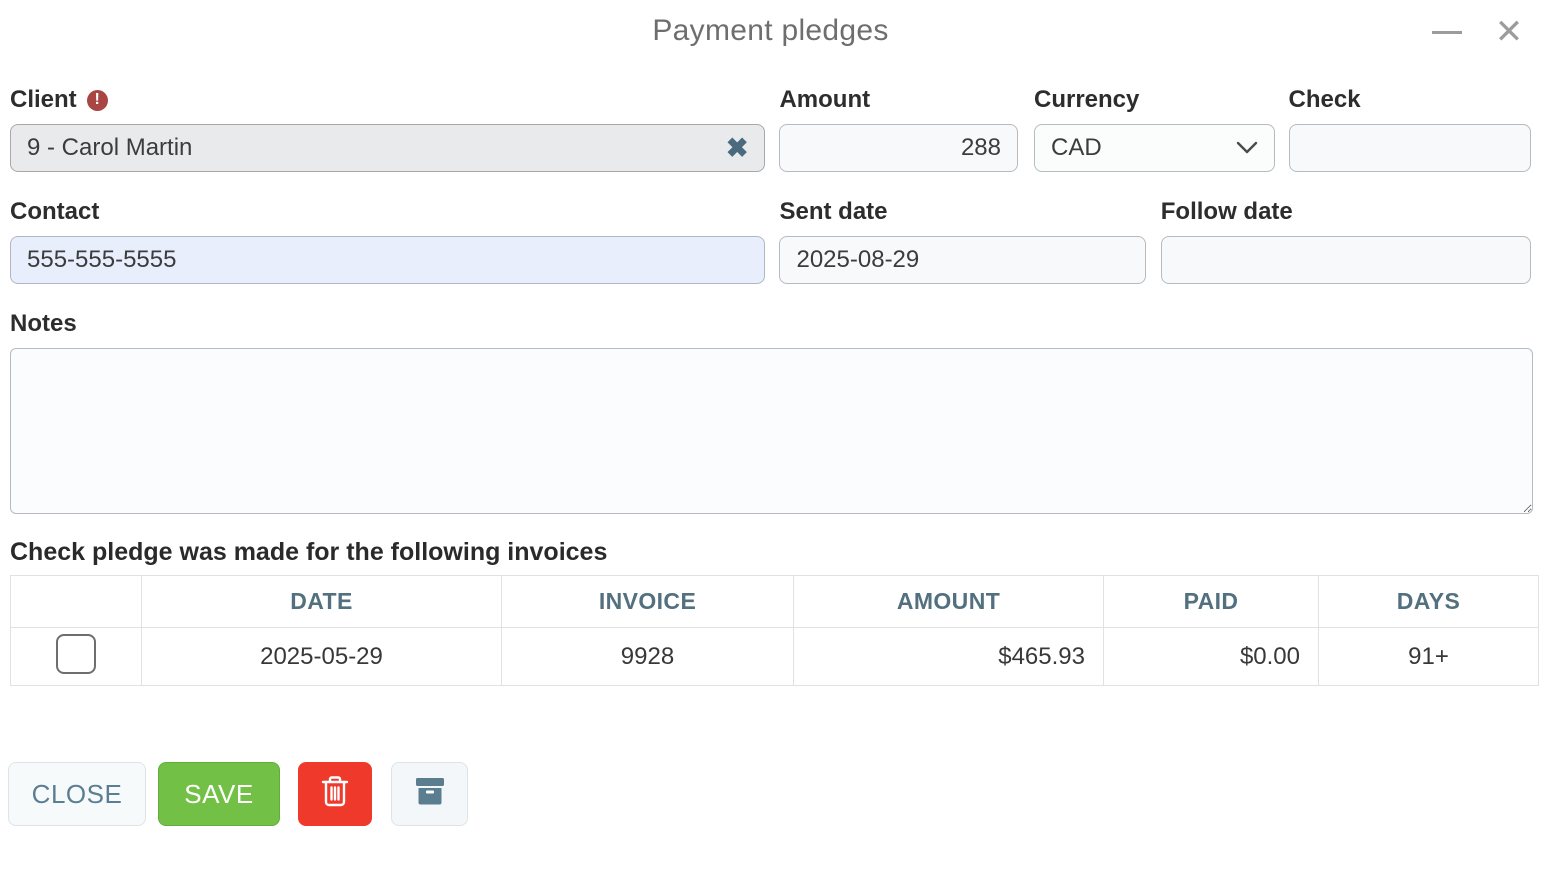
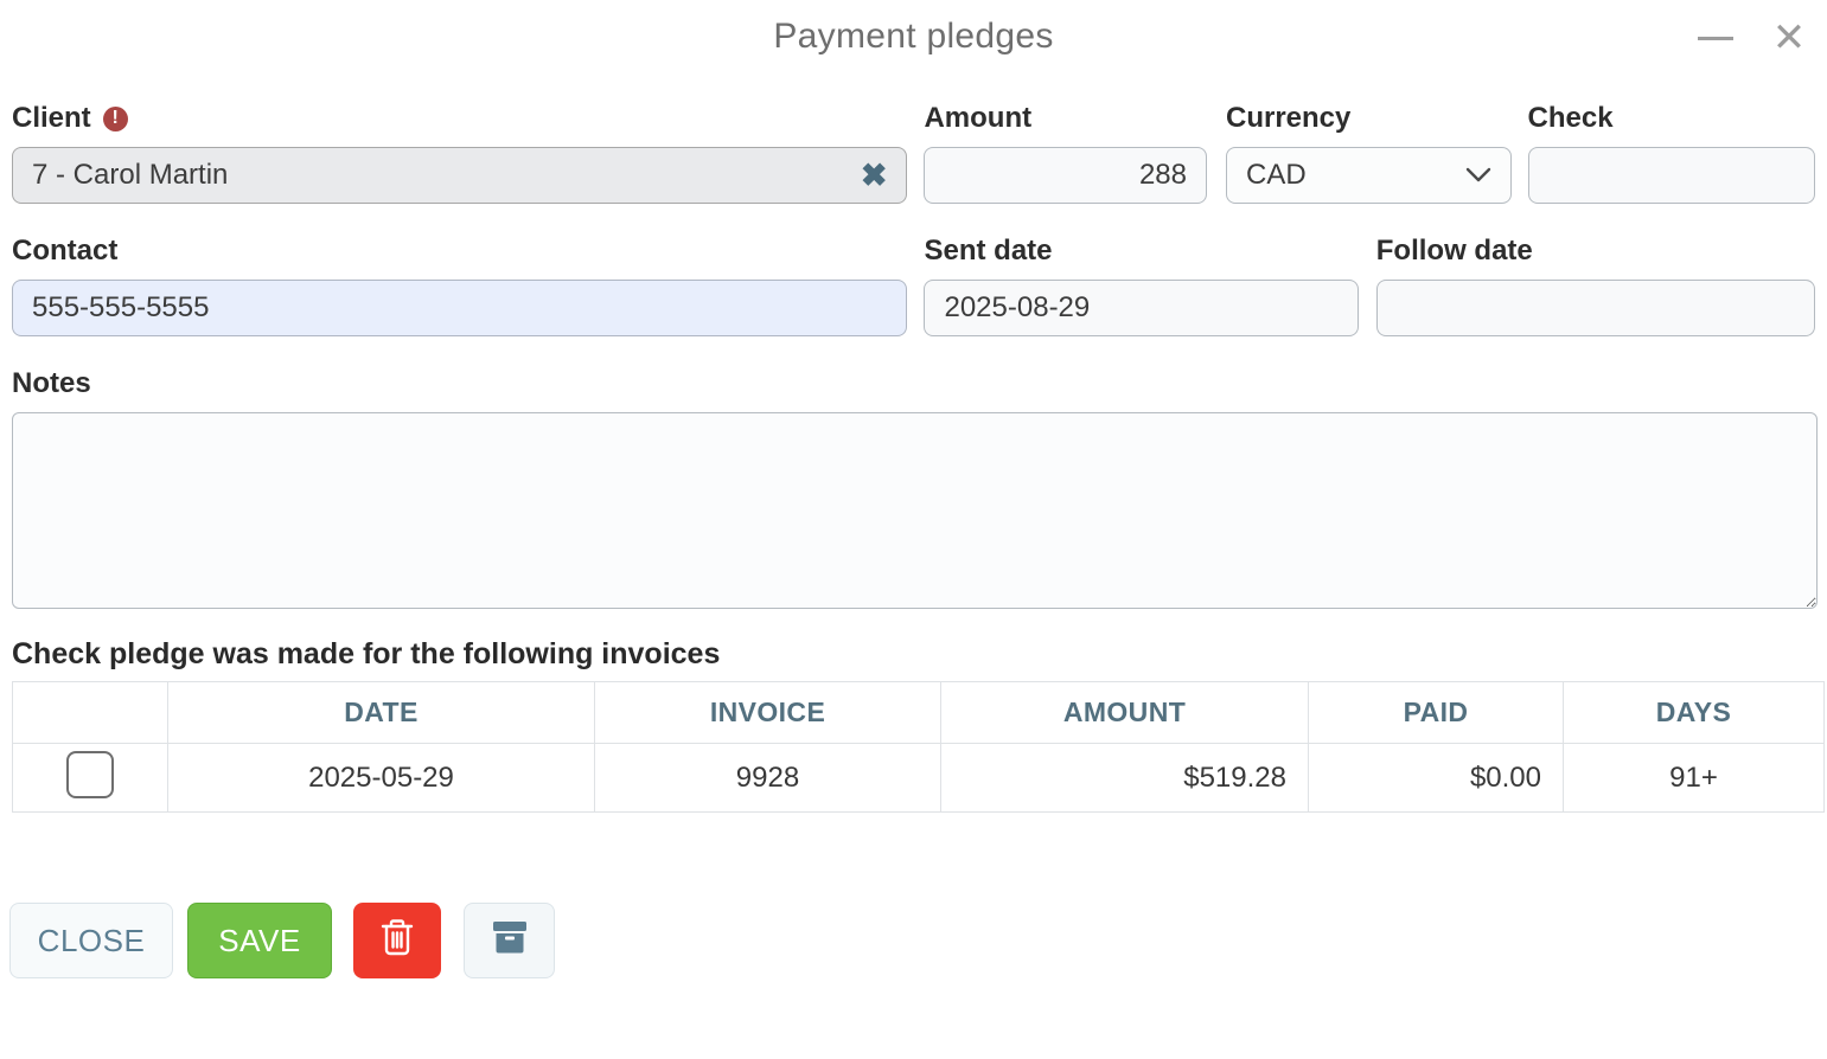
  Payment pledges
  ✕
  Client
  !
- 9 - Carol Martin
+ 7 - Carol Martin
  ✖
  Amount
  288
  Currency
  CAD
  Check
  Contact
  555-555-5555
  Sent date
  2025-08-29
  Follow date
  Notes
  Check pledge was made for the following invoices
  	DATE	INVOICE	AMOUNT	PAID	DAYS
- 	2025-05-29	9928	$465.93	$0.00	91+
+ 	2025-05-29	9928	$519.28	$0.00	91+
  CLOSE
  SAVE
